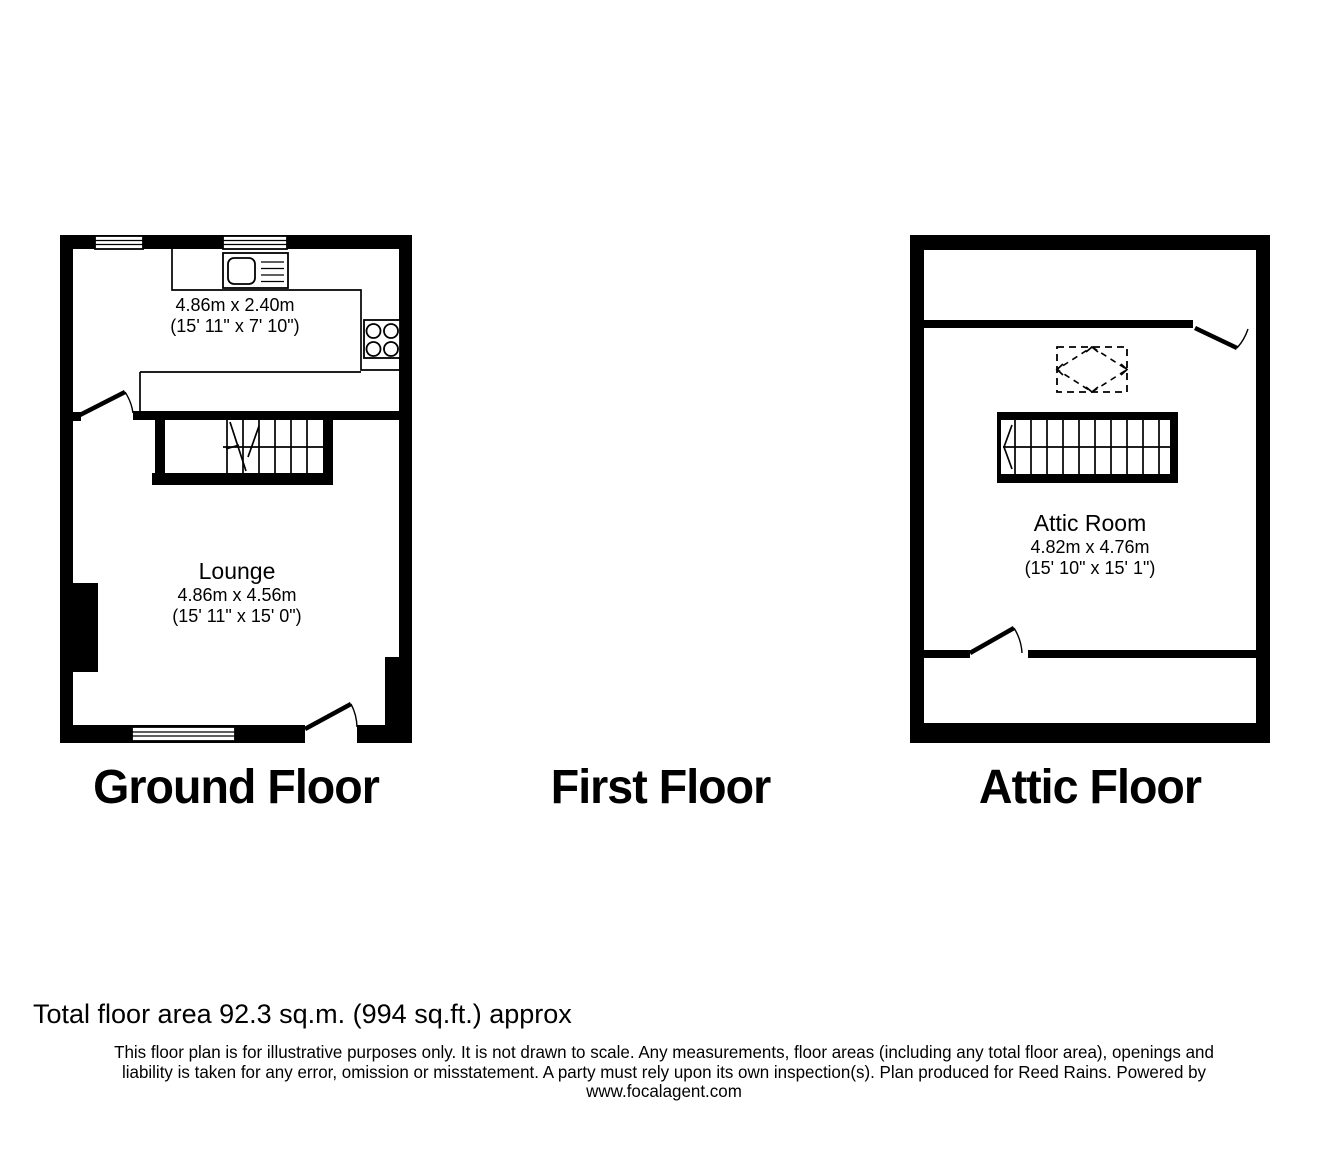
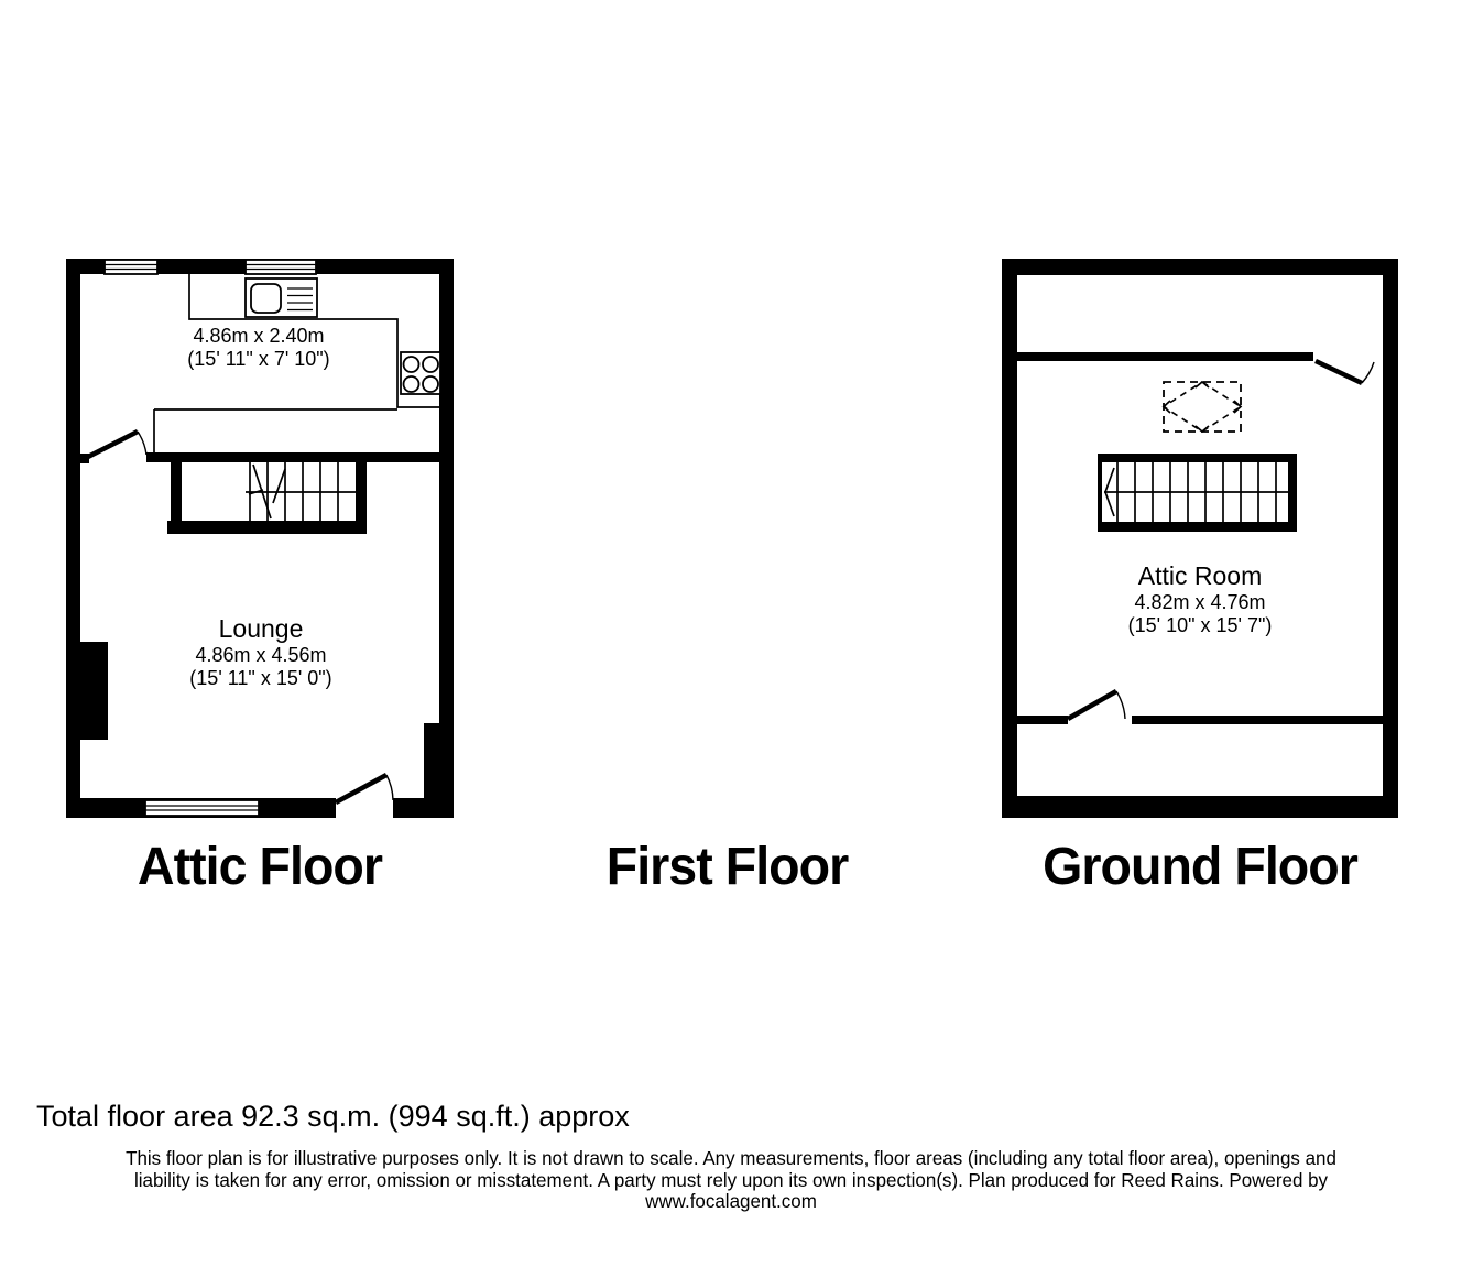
  4.86m x 2.40m
  (15' 11" x 7' 10")
  Lounge
  4.86m x 4.56m
  (15' 11" x 15' 0")
- Ground Floor
+ Attic Floor
  First Floor
  Attic Room
  4.82m x 4.76m
- (15' 10" x 15' 1")
+ (15' 10" x 15' 7")
- Attic Floor
+ Ground Floor
  Total floor area 92.3 sq.m. (994 sq.ft.) approx
  This floor plan is for illustrative purposes only. It is not drawn to scale. Any measurements, floor areas (including any total floor area), openings and
  liability is taken for any error, omission or misstatement. A party must rely upon its own inspection(s). Plan produced for Reed Rains. Powered by
  www.focalagent.com
